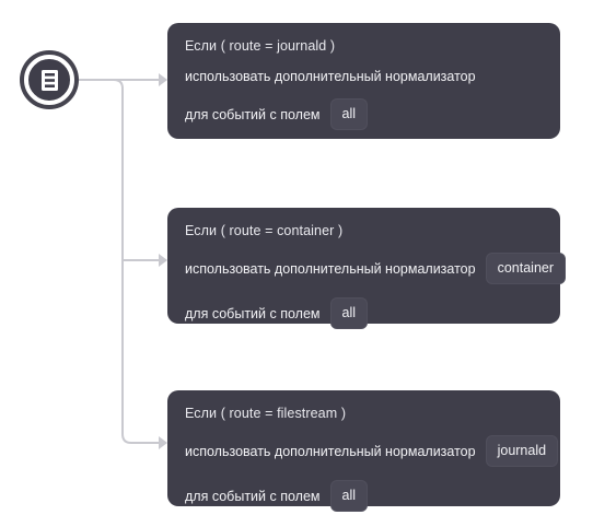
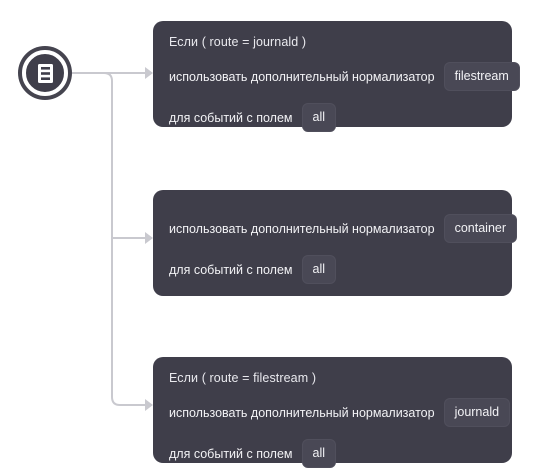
  Если ( route = journald )
  использовать дополнительный нормализатор
+ filestream
  для событий с полем
  all
- Если ( route = container )
  использовать дополнительный нормализатор
  container
  для событий с полем
  all
  Если ( route = filestream )
  использовать дополнительный нормализатор
  journald
  для событий с полем
  all
